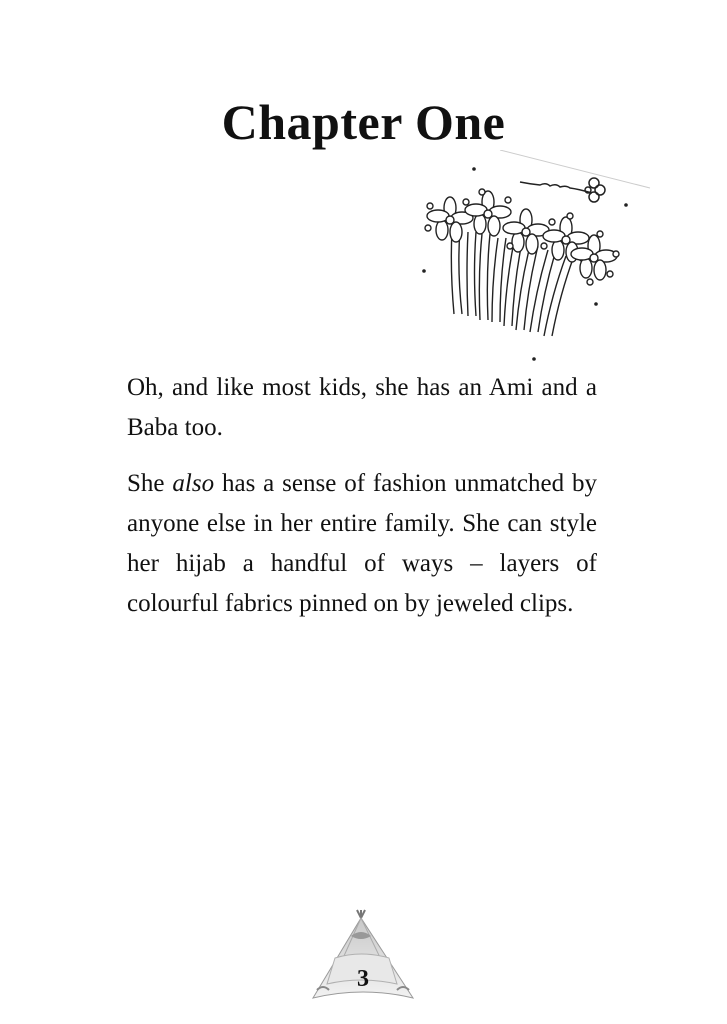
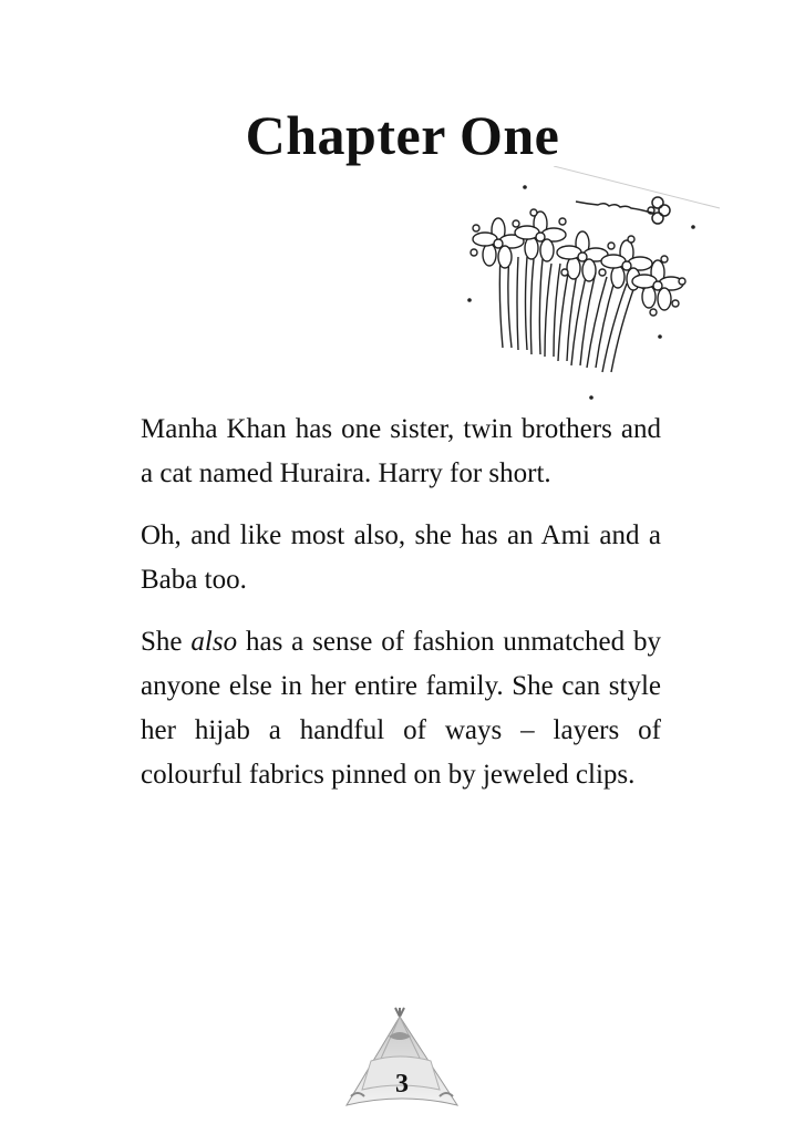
  Chapter One
+ Manha Khan has one sister, twin brothers and a cat named Huraira. Harry for short.
- Oh, and like most kids, she has an Ami and a Baba too.
+ Oh, and like most also, she has an Ami and a Baba too.
  She also has a sense of fashion unmatched by anyone else in her entire family. She can style her hijab a handful of ways – layers of colourful fabrics pinned on by jeweled clips.
  3
